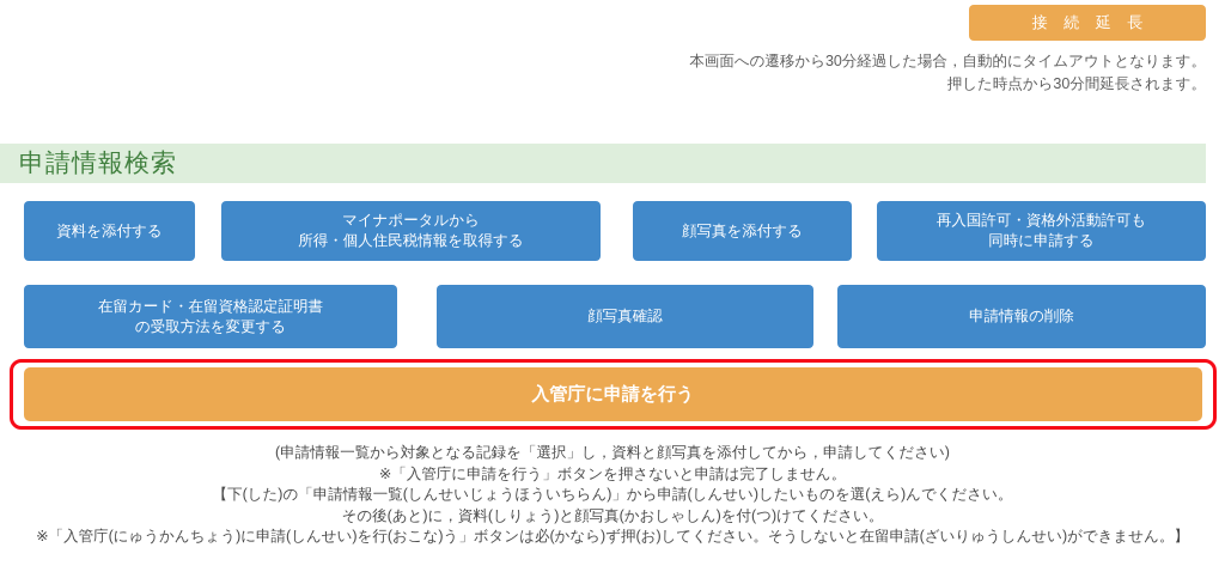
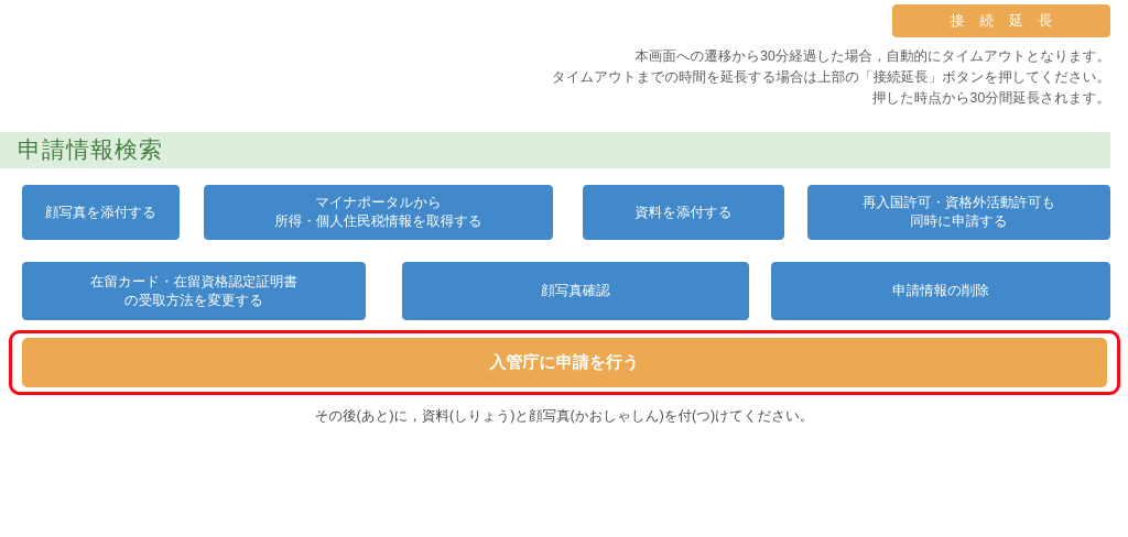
  接 続 延 長
  本画面への遷移から30分経過した場合，自動的にタイムアウトとなります。
+ タイムアウトまでの時間を延長する場合は上部の「接続延長」ボタンを押してください。
  押した時点から30分間延長されます。
  申請情報検索
- 資料を添付する
+ 顔写真を添付する
  マイナポータルから
  所得・個人住民税情報を取得する
- 顔写真を添付する
+ 資料を添付する
  再入国許可・資格外活動許可も
  同時に申請する
  在留カード・在留資格認定証明書
  の受取方法を変更する
  顔写真確認
  申請情報の削除
  入管庁に申請を行う
- (申請情報一覧から対象となる記録を「選択」し，資料と顔写真を添付してから，申請してください)
- ※「入管庁に申請を行う」ボタンを押さないと申請は完了しません。
- 【下(した)の「申請情報一覧(しんせいじょうほういちらん)」から申請(しんせい)したいものを選(えら)んでください。
  その後(あと)に，資料(しりょう)と顔写真(かおしゃしん)を付(つ)けてください。
- ※「入管庁(にゅうかんちょう)に申請(しんせい)を行(おこな)う」ボタンは必(かなら)ず押(お)してください。そうしないと在留申請(ざいりゅうしんせい)ができません。】
